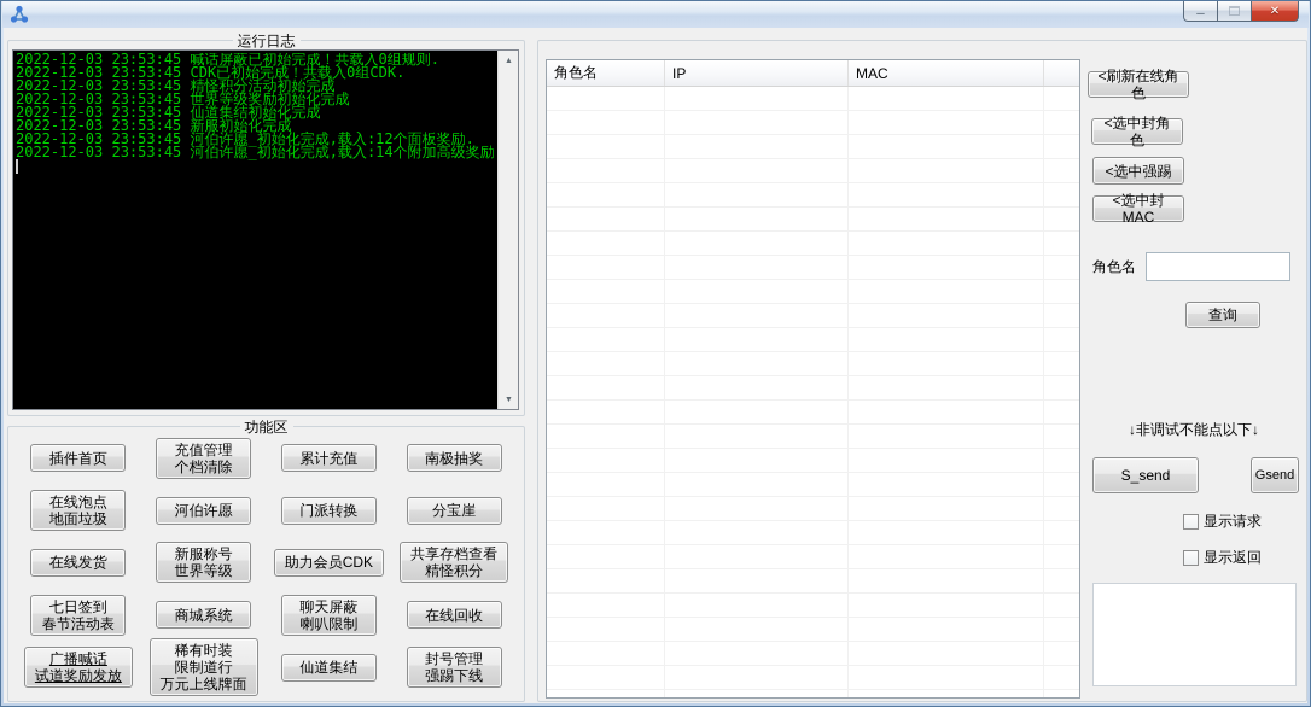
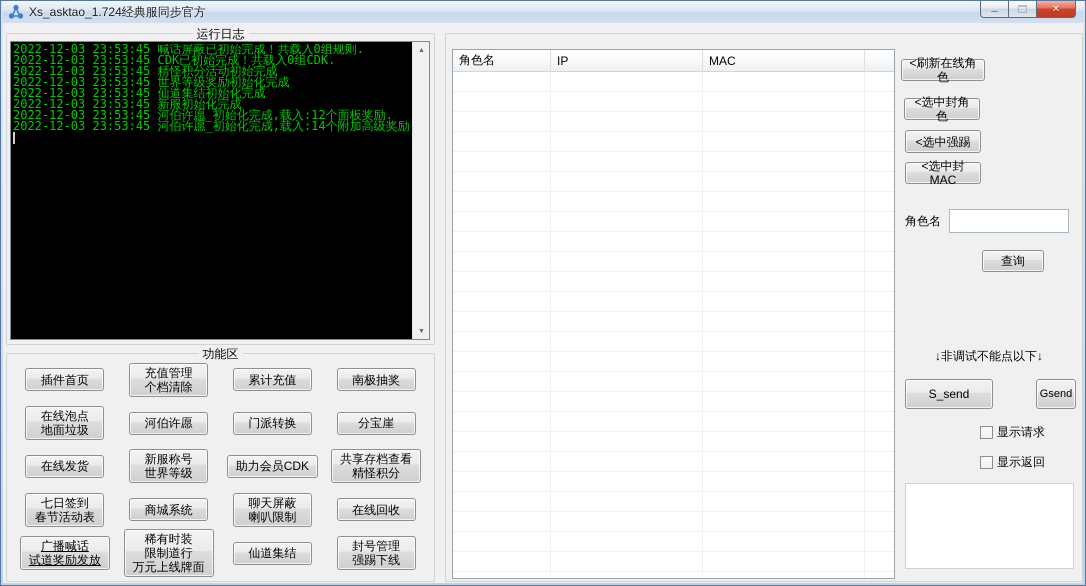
+ Xs_asktao_1.724经典服同步官方
  ─
  ✕
  运行日志
  2022-12-03 23:53:45 喊话屏蔽已初始完成！共载入0组规则.
  2022-12-03 23:53:45 CDK已初始完成！共载入0组CDK.
  2022-12-03 23:53:45 精怪积分活动初始完成
  2022-12-03 23:53:45 世界等级奖励初始化完成
  2022-12-03 23:53:45 仙道集结初始化完成
  2022-12-03 23:53:45 新服初始化完成
  2022-12-03 23:53:45 河伯许愿_初始化完成,载入:12个面板奖励.
  2022-12-03 23:53:45 河伯许愿_初始化完成,载入:14个附加高级奖励
  功能区
  插件首页
  充值管理
  个档清除
  累计充值
  南极抽奖
  在线泡点
  地面垃圾
  河伯许愿
  门派转换
  分宝崖
  在线发货
  新服称号
  世界等级
  助力会员CDK
  共享存档查看
  精怪积分
  七日签到
  春节活动表
  商城系统
  聊天屏蔽
  喇叭限制
  在线回收
  广播喊话
  试道奖励发放
  稀有时装
  限制道行
  万元上线牌面
  仙道集结
  封号管理
  强踢下线
  角色名
  IP
  MAC
  <刷新在线角色
  <选中封角色
  <选中强踢
  <选中封MAC
  角色名
  查询
  ↓非调试不能点以下↓
  S_send
  Gsend
  显示请求
  显示返回
